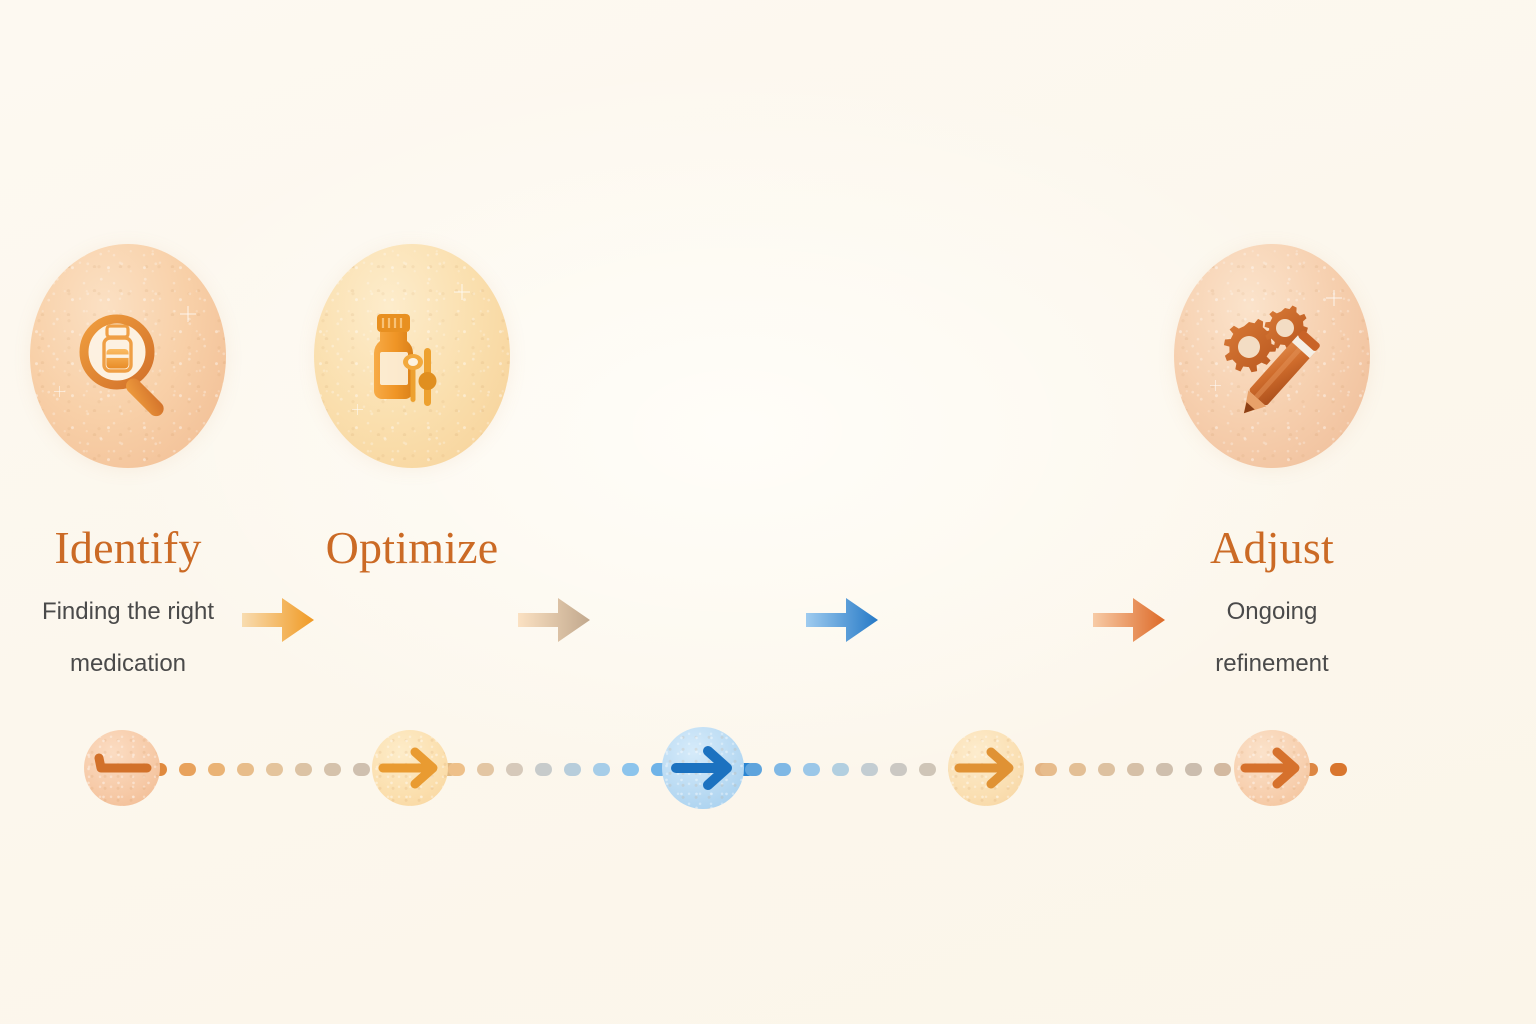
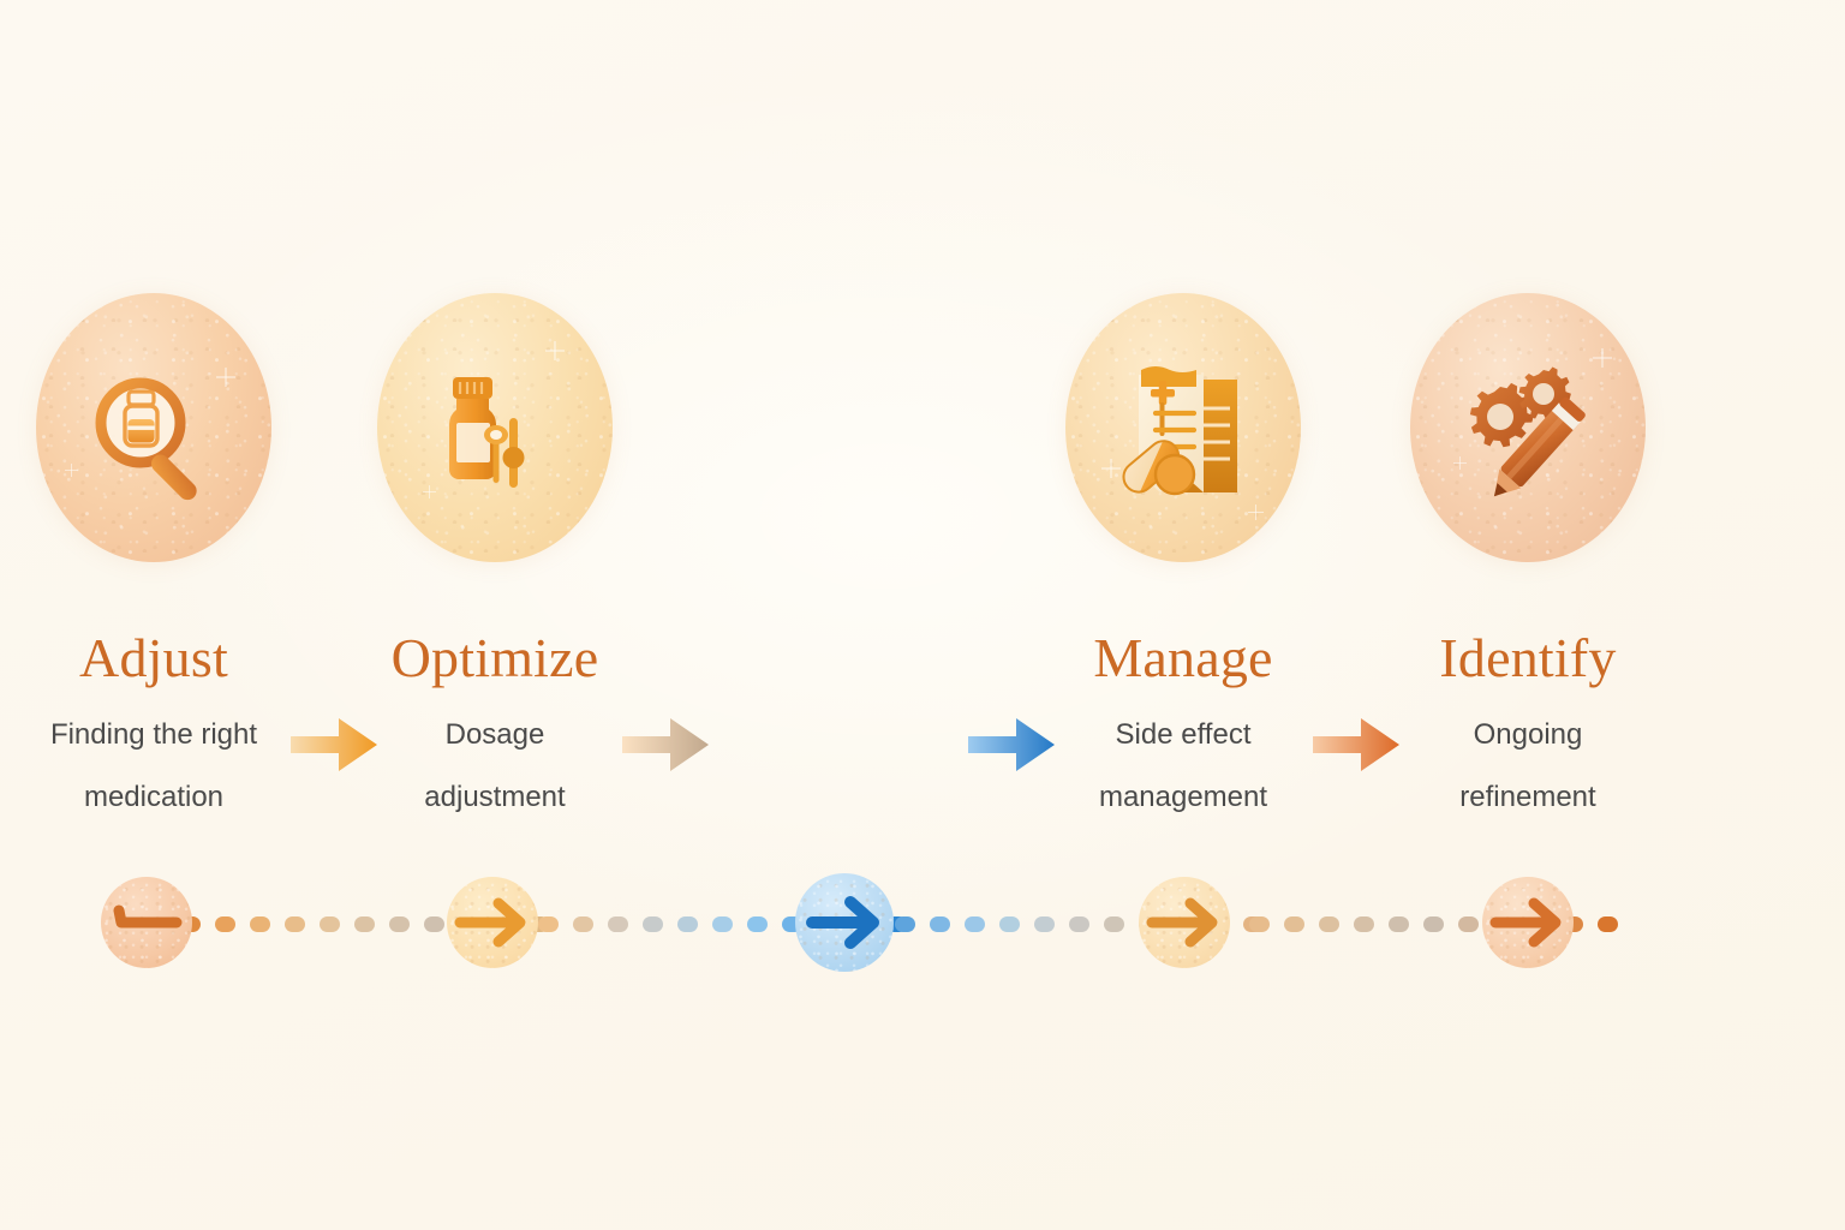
- Identify
+ Adjust
  Finding the right
  medication
  Optimize
+ Dosage
+ adjustment
+ Manage
+ Side effect
+ management
- Adjust
+ Identify
  Ongoing
  refinement
